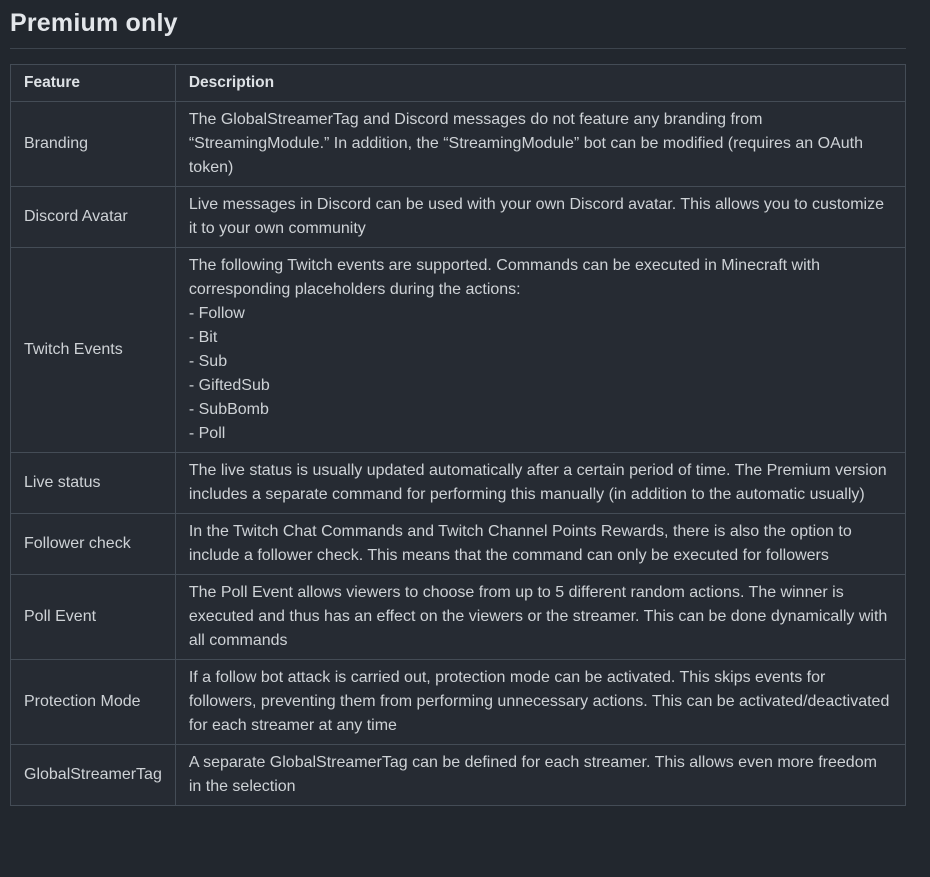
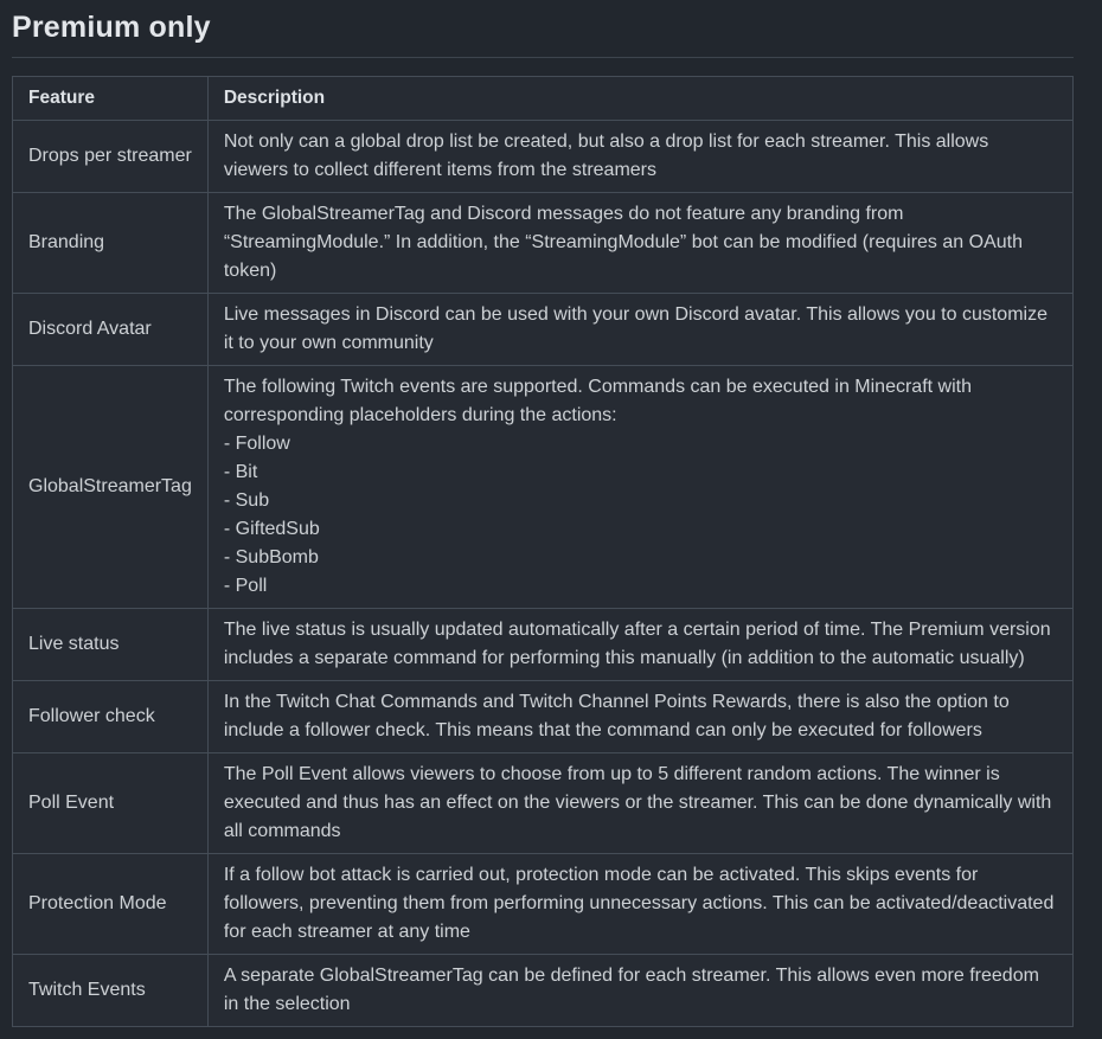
  Premium only
  Feature	Description
+ Drops per streamer	Not only can a global drop list be created, but also a drop list for each streamer. This allows viewers to collect different items from the streamers
  Branding	The GlobalStreamerTag and Discord messages do not feature any branding from “StreamingModule.” In addition, the “StreamingModule” bot can be modified (requires an OAuth token)
  Discord Avatar	Live messages in Discord can be used with your own Discord avatar. This allows you to customize it to your own community
- Twitch Events	The following Twitch events are supported. Commands can be executed in Minecraft with corresponding placeholders during the actions: - Follow - Bit - Sub - GiftedSub - SubBomb - Poll
+ GlobalStreamerTag	The following Twitch events are supported. Commands can be executed in Minecraft with corresponding placeholders during the actions: - Follow - Bit - Sub - GiftedSub - SubBomb - Poll
  Live status	The live status is usually updated automatically after a certain period of time. The Premium version includes a separate command for performing this manually (in addition to the automatic usually)
  Follower check	In the Twitch Chat Commands and Twitch Channel Points Rewards, there is also the option to include a follower check. This means that the command can only be executed for followers
  Poll Event	The Poll Event allows viewers to choose from up to 5 different random actions. The winner is executed and thus has an effect on the viewers or the streamer. This can be done dynamically with all commands
  Protection Mode	If a follow bot attack is carried out, protection mode can be activated. This skips events for followers, preventing them from performing unnecessary actions. This can be activated/deactivated for each streamer at any time
- GlobalStreamerTag	A separate GlobalStreamerTag can be defined for each streamer. This allows even more freedom in the selection
+ Twitch Events	A separate GlobalStreamerTag can be defined for each streamer. This allows even more freedom in the selection
